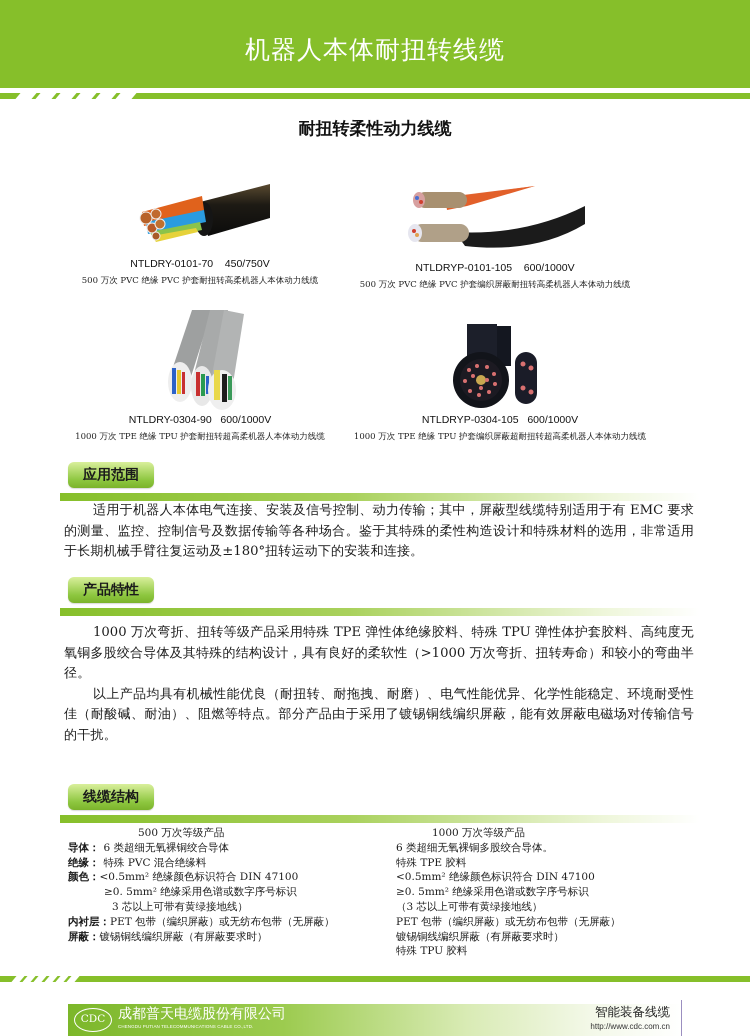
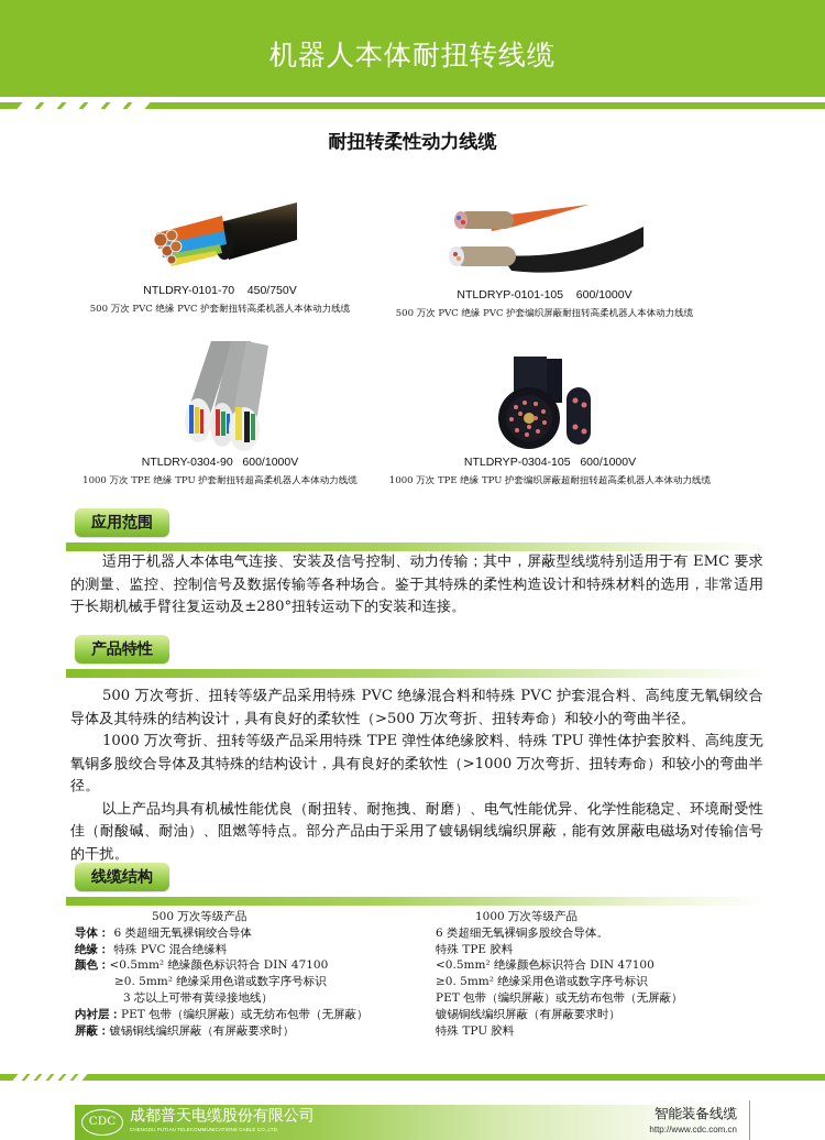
  机器人本体耐扭转线缆
  耐扭转柔性动力线缆
  NTLDRY-0101-70 450/750V
  500 万次 PVC 绝缘 PVC 护套耐扭转高柔机器人本体动力线缆
  NTLDRYP-0101-105 600/1000V
  500 万次 PVC 绝缘 PVC 护套编织屏蔽耐扭转高柔机器人本体动力线缆
  NTLDRY-0304-90 600/1000V
  1000 万次 TPE 绝缘 TPU 护套耐扭转超高柔机器人本体动力线缆
  NTLDRYP-0304-105 600/1000V
  1000 万次 TPE 绝缘 TPU 护套编织屏蔽超耐扭转超高柔机器人本体动力线缆
  应用范围
- 适用于机器人本体电气连接、安装及信号控制、动力传输；其中，屏蔽型线缆特别适用于有 EMC 要求的测量、监控、控制信号及数据传输等各种场合。鉴于其特殊的柔性构造设计和特殊材料的选用，非常适用于长期机械手臂往复运动及±180°扭转运动下的安装和连接。
+ 适用于机器人本体电气连接、安装及信号控制、动力传输；其中，屏蔽型线缆特别适用于有 EMC 要求的测量、监控、控制信号及数据传输等各种场合。鉴于其特殊的柔性构造设计和特殊材料的选用，非常适用于长期机械手臂往复运动及±280°扭转运动下的安装和连接。
  产品特性
+ 500 万次弯折、扭转等级产品采用特殊 PVC 绝缘混合料和特殊 PVC 护套混合料、高纯度无氧铜绞合导体及其特殊的结构设计，具有良好的柔软性（>500 万次弯折、扭转寿命）和较小的弯曲半径。
  1000 万次弯折、扭转等级产品采用特殊 TPE 弹性体绝缘胶料、特殊 TPU 弹性体护套胶料、高纯度无氧铜多股绞合导体及其特殊的结构设计，具有良好的柔软性（>1000 万次弯折、扭转寿命）和较小的弯曲半径。
  以上产品均具有机械性能优良（耐扭转、耐拖拽、耐磨）、电气性能优异、化学性能稳定、环境耐受性佳（耐酸碱、耐油）、阻燃等特点。部分产品由于采用了镀锡铜线编织屏蔽，能有效屏蔽电磁场对传输信号的干扰。
  线缆结构
  500 万次等级产品
  导体： 6 类超细无氧裸铜绞合导体
  绝缘： 特殊 PVC 混合绝缘料
  颜色：<0.5mm² 绝缘颜色标识符合 DIN 47100
  ≥0. 5mm² 绝缘采用色谱或数字序号标识
  3 芯以上可带有黄绿接地线）
  内衬层：PET 包带（编织屏蔽）或无纺布包带（无屏蔽）
  屏蔽：镀锡铜线编织屏蔽（有屏蔽要求时）
  1000 万次等级产品
  6 类超细无氧裸铜多股绞合导体。
  特殊 TPE 胶料
  <0.5mm² 绝缘颜色标识符合 DIN 47100
  ≥0. 5mm² 绝缘采用色谱或数字序号标识
- （3 芯以上可带有黄绿接地线）
  PET 包带（编织屏蔽）或无纺布包带（无屏蔽）
  镀锡铜线编织屏蔽（有屏蔽要求时）
  特殊 TPU 胶料
  CDC
  成都普天电缆股份有限公司
  智能装备线缆
  http://www.cdc.com.cn
